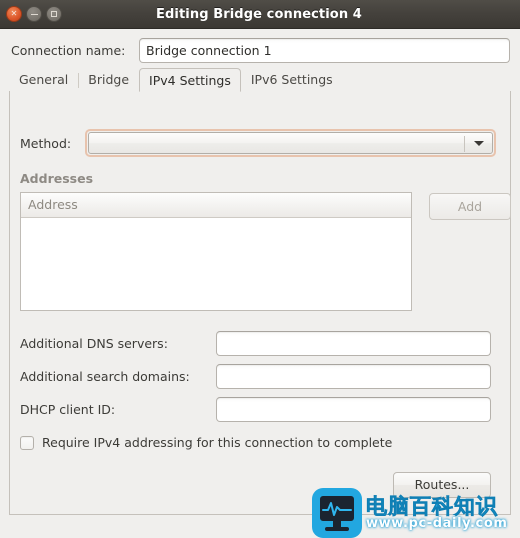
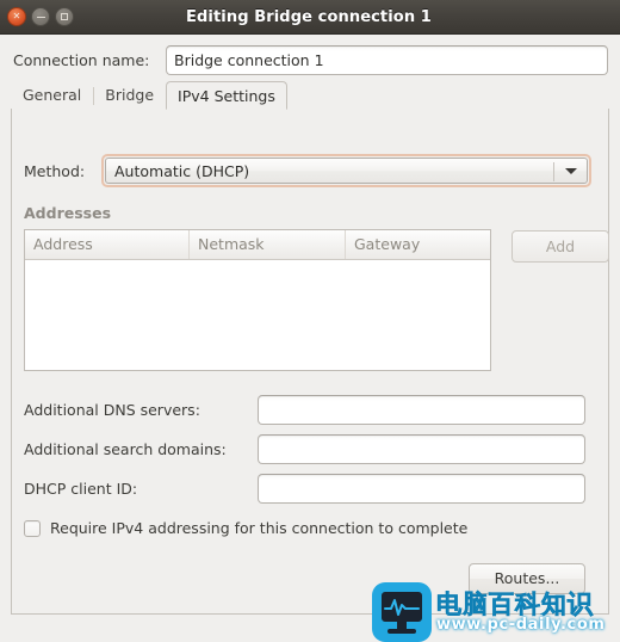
  ✕
- Editing Bridge connection 4
+ Editing Bridge connection 1
  Connection name:
  Bridge connection 1
  General
  Bridge
  IPv4 Settings
- IPv6 Settings
  Method:
+ Automatic (DHCP)
  Addresses
  Address
+ Netmask
+ Gateway
  Add
  Additional DNS servers:
  Additional search domains:
  DHCP client ID:
  Require IPv4 addressing for this connection to complete
  Routes...
  电脑百科知识
  www.pc-daily.com
